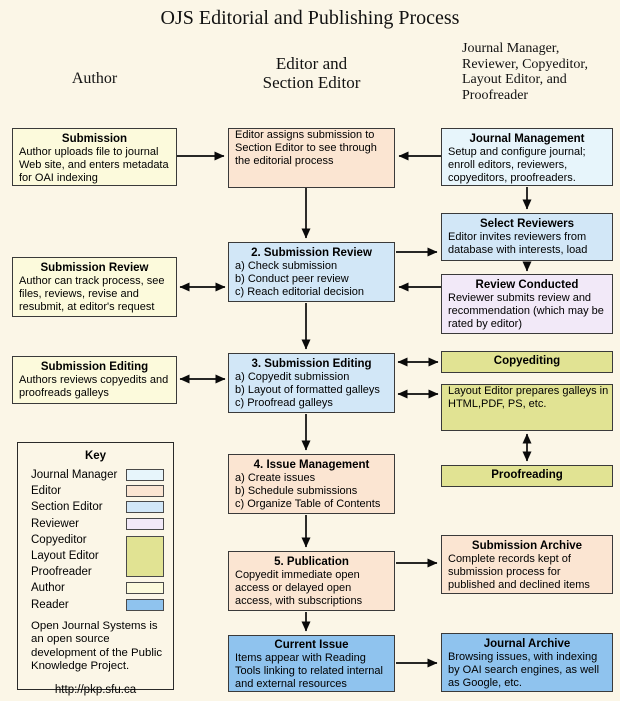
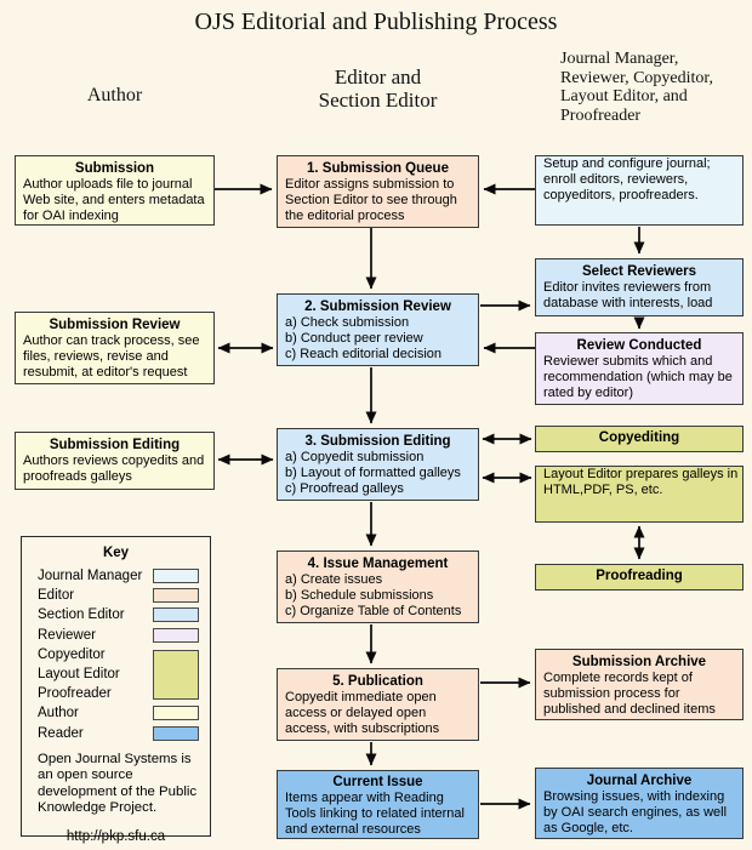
  OJS Editorial and Publishing Process
  Author
  Editor and
  Section Editor
  Journal Manager,
  Reviewer, Copyeditor,
  Layout Editor, and
  Proofreader
  Submission
  Author uploads file to journal Web site, and enters metadata for OAI indexing
  Submission Review
  Author can track process, see files, reviews, revise and resubmit, at editor's request
  Submission Editing
  Authors reviews copyedits and proofreads galleys
+ 1. Submission Queue
  Editor assigns submission to Section Editor to see through the editorial process
  2. Submission Review
  a) Check submission
  b) Conduct peer review
  c) Reach editorial decision
  3. Submission Editing
  a) Copyedit submission
  b) Layout of formatted galleys
  c) Proofread galleys
  4. Issue Management
  a) Create issues
  b) Schedule submissions
  c) Organize Table of Contents
  5. Publication
  Copyedit immediate open access or delayed open access, with subscriptions
  Current Issue
  Items appear with Reading Tools linking to related internal and external resources
- Journal Management
  Setup and configure journal; enroll editors, reviewers, copyeditors, proofreaders.
  Select Reviewers
  Editor invites reviewers from database with interests, load
  Review Conducted
- Reviewer submits review and recommendation (which may be rated by editor)
+ Reviewer submits which and recommendation (which may be rated by editor)
  Copyediting
  Layout Editor prepares galleys in HTML,PDF, PS, etc.
  Proofreading
  Submission Archive
  Complete records kept of submission process for published and declined items
  Journal Archive
  Browsing issues, with indexing by OAI search engines, as well as Google, etc.
  Key
  Journal Manager
  Editor
  Section Editor
  Reviewer
  Copyeditor
  Layout Editor
  Proofreader
  Author
  Reader
  Open Journal Systems is an open source development of the Public Knowledge Project.
  http://pkp.sfu.ca
